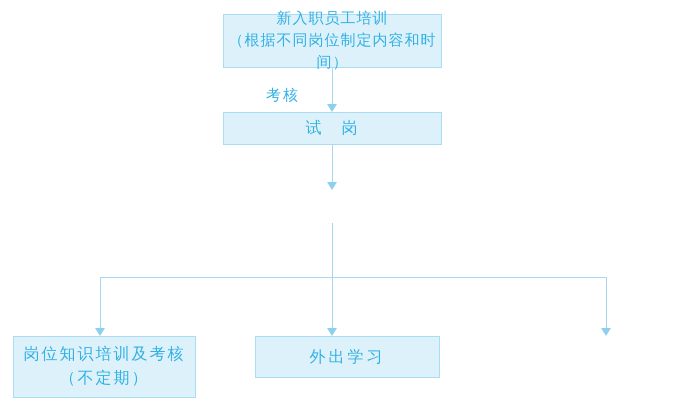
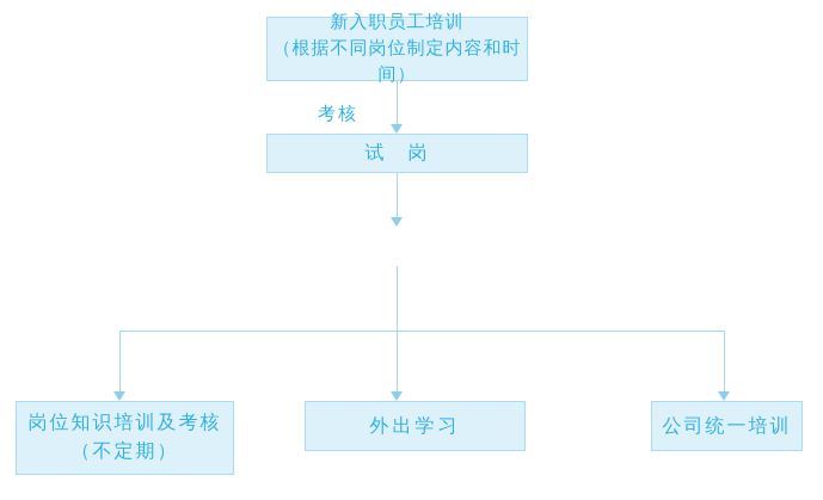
  新入职员工培训
  （根据不同岗位制定内容和时间）
  考核
  试 岗
  岗位知识培训及考核
  （不定期）
  外出学习
+ 公司统一培训
